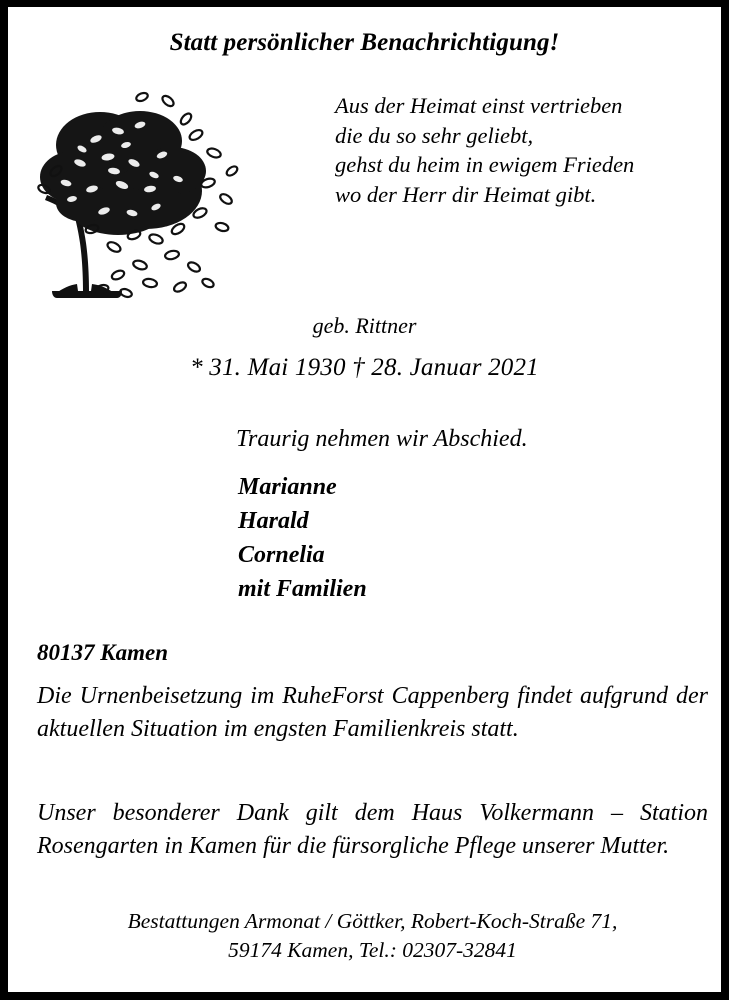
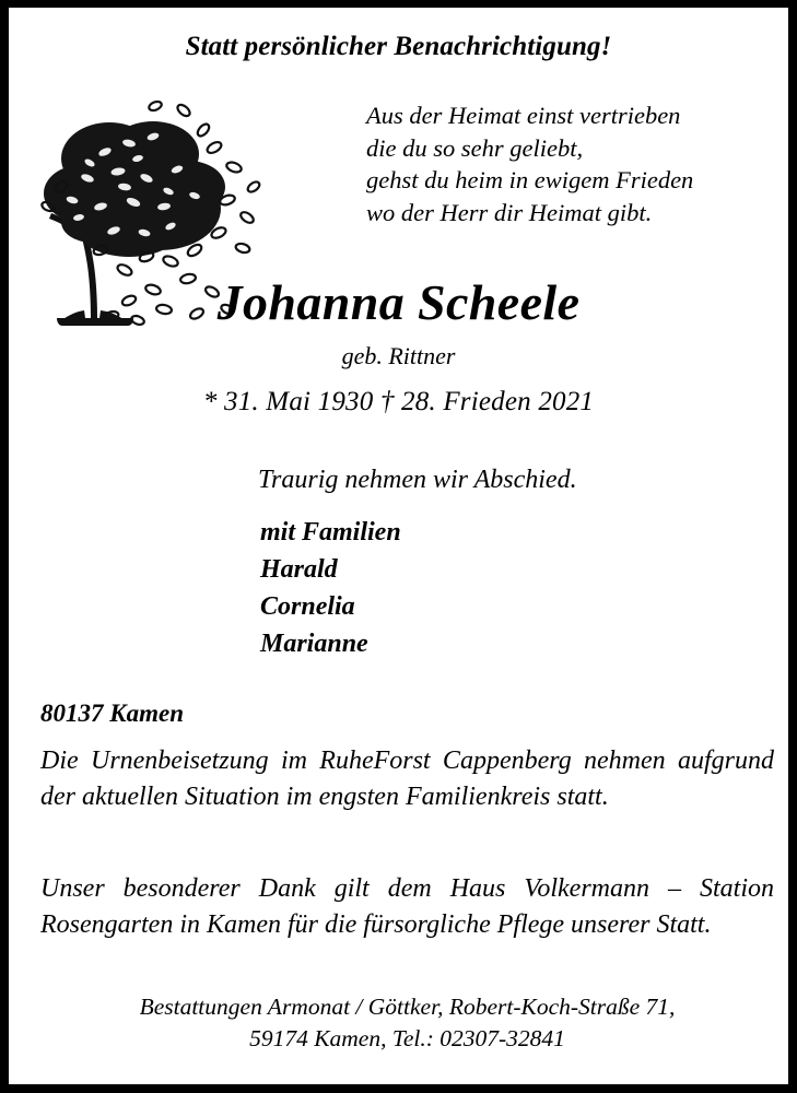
  Statt persönlicher Benachrichtigung!
  Aus der Heimat einst vertrieben
  die du so sehr geliebt,
  gehst du heim in ewigem Frieden
  wo der Herr dir Heimat gibt.
+ Johanna Scheele
  geb. Rittner
- * 31. Mai 1930 † 28. Januar 2021
+ * 31. Mai 1930 † 28. Frieden 2021
  Traurig nehmen wir Abschied.
- Marianne
+ mit Familien
  Harald
  Cornelia
- mit Familien
+ Marianne
  80137 Kamen
- Die Urnenbeisetzung im RuheForst Cappenberg findet aufgrund der aktuellen Situation im engsten Familienkreis statt.
+ Die Urnenbeisetzung im RuheForst Cappenberg nehmen aufgrund der aktuellen Situation im engsten Familienkreis statt.
- Unser besonderer Dank gilt dem Haus Volkermann – Station Rosengarten in Kamen für die fürsorgliche Pflege unserer Mutter.
+ Unser besonderer Dank gilt dem Haus Volkermann – Station Rosengarten in Kamen für die fürsorgliche Pflege unserer Statt.
  Bestattungen Armonat / Göttker, Robert-Koch-Straße 71,
  59174 Kamen, Tel.: 02307-32841
